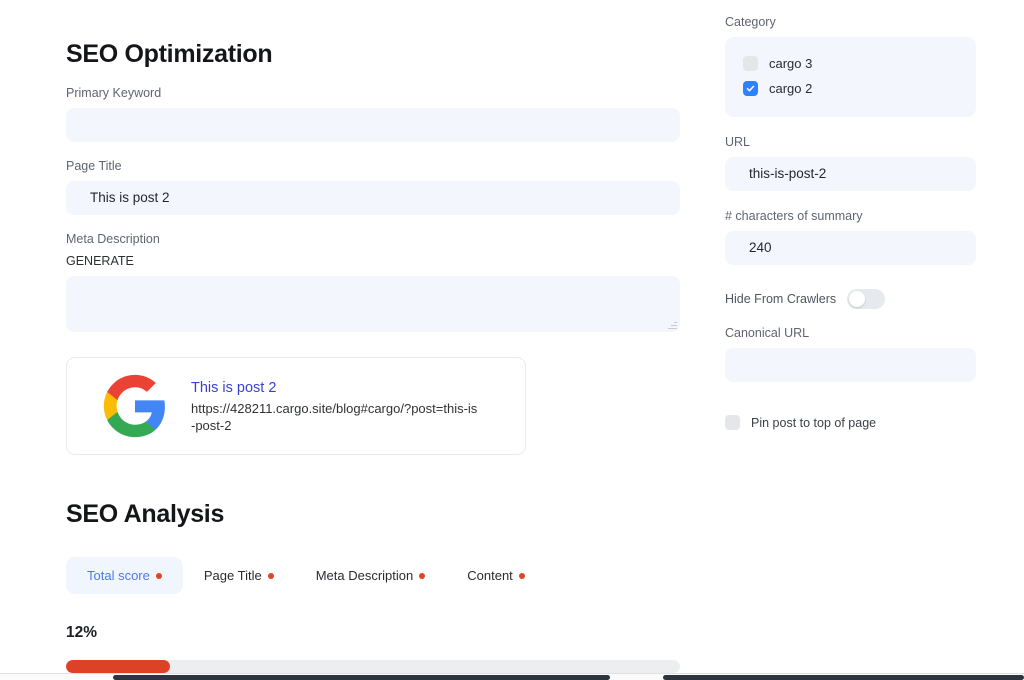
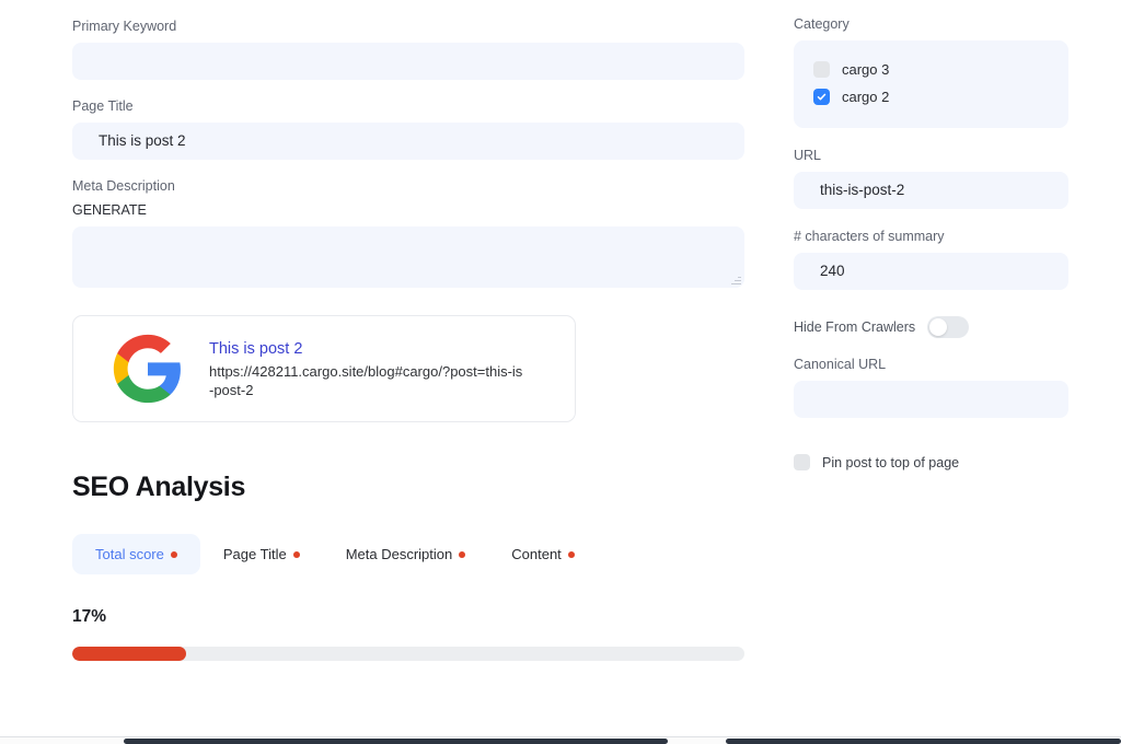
- SEO Optimization
  Primary Keyword
  Page Title
  This is post 2
  Meta Description
  GENERATE
  This is post 2
  https://428211.cargo.site/blog#cargo/?post=this-is-post-2
  SEO Analysis
  Total score
  Page Title
  Meta Description
  Content
- 12%
+ 17%
  Category
  cargo 3
  cargo 2
  URL
  this-is-post-2
  # characters of summary
  240
  Hide From Crawlers
  Canonical URL
  Pin post to top of page
